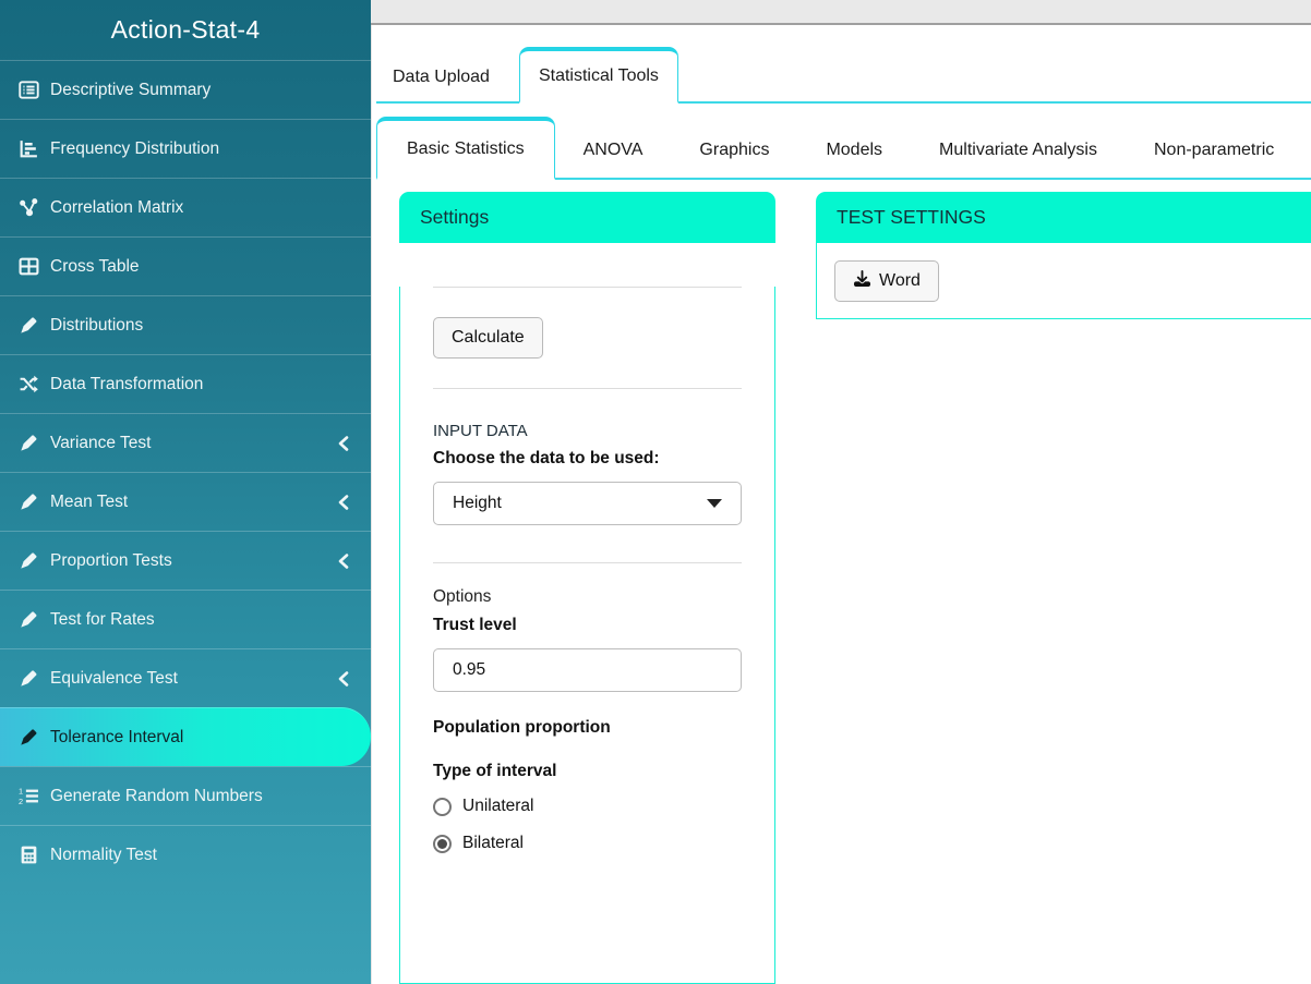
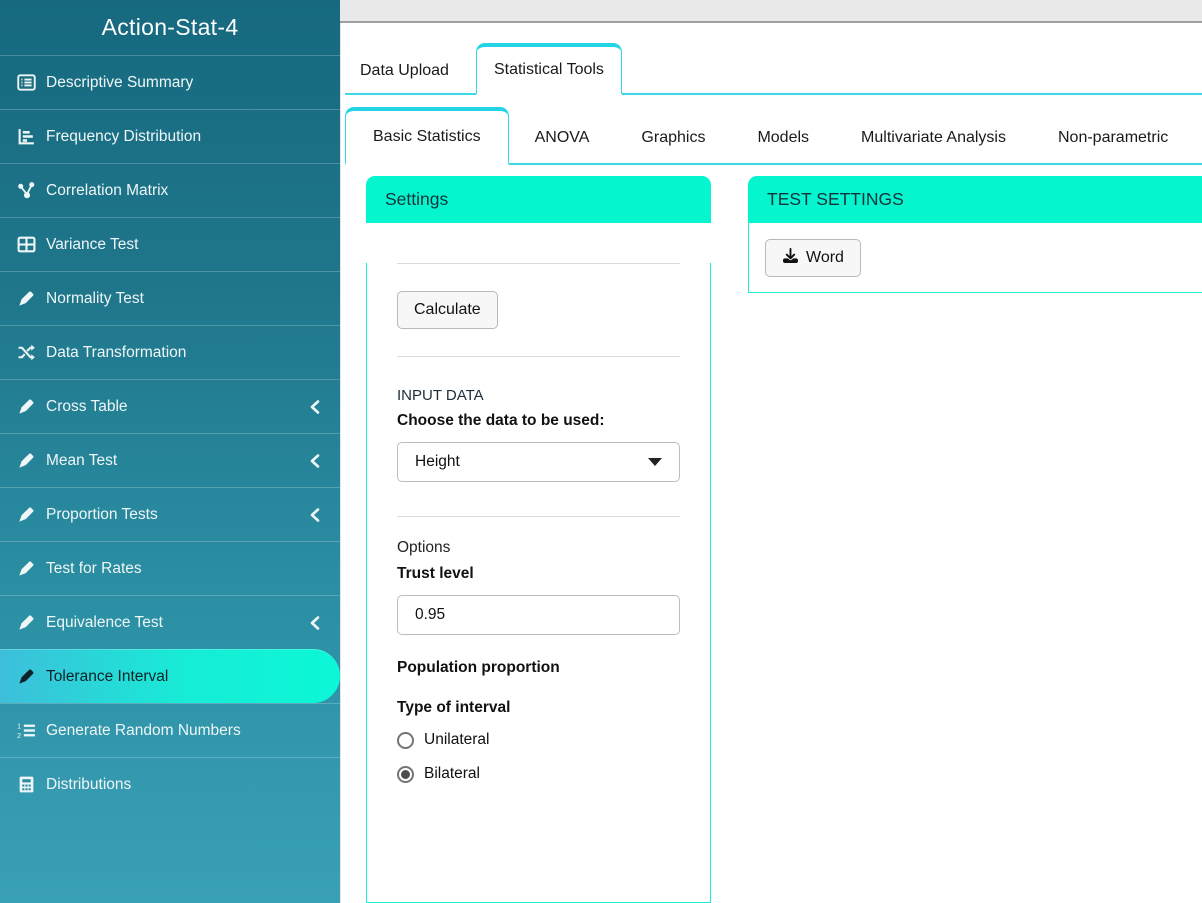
  Action-Stat-4
  Descriptive Summary
  Frequency Distribution
  Correlation Matrix
- Cross Table
+ Variance Test
- Distributions
+ Normality Test
  Data Transformation
- Variance Test
+ Cross Table
  Mean Test
  Proportion Tests
  Test for Rates
  Equivalence Test
  Tolerance Interval
  1
  2
  Generate Random Numbers
- Normality Test
+ Distributions
  Data Upload
  Statistical Tools
  Basic Statistics
  ANOVA
  Graphics
  Models
  Multivariate Analysis
  Non-parametric
  Settings
  Calculate
  INPUT DATA
  Choose the data to be used:
  Height
  Options
  Trust level
  0.95
  Population proportion
  Type of interval
  Unilateral
  Bilateral
  TEST SETTINGS
  Word
